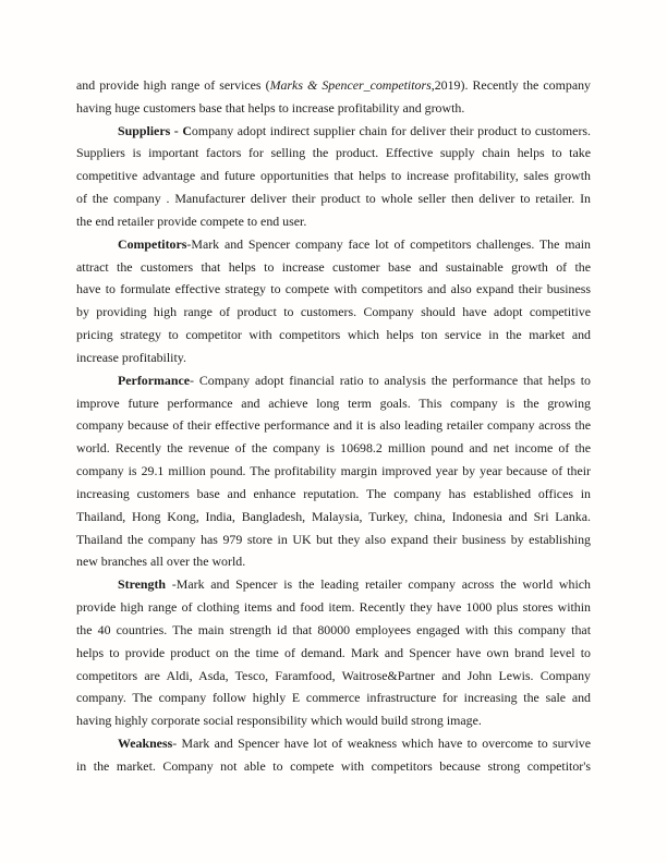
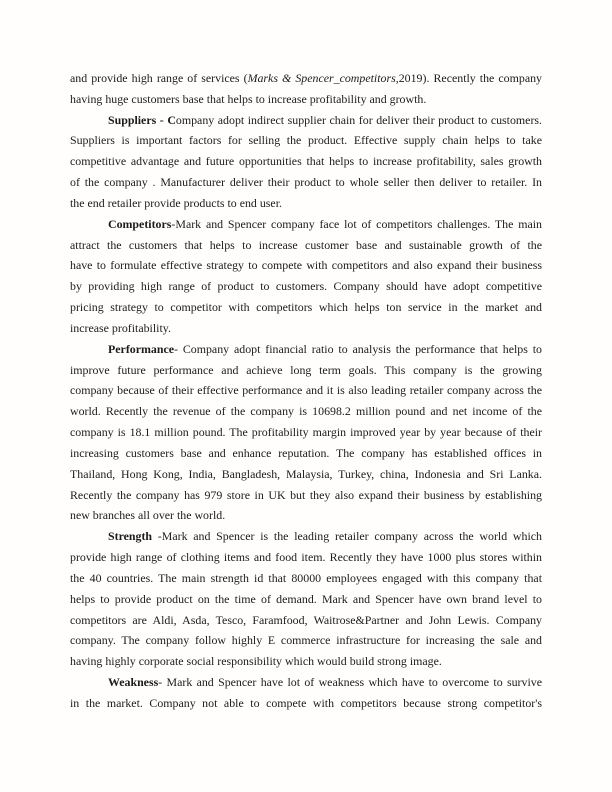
  and provide high range of services (Marks & Spencer_competitors,2019). Recently the company
  having huge customers base that helps to increase profitability and growth.
  Suppliers - Company adopt indirect supplier chain for deliver their product to customers.
  Suppliers is important factors for selling the product. Effective supply chain helps to take
  competitive advantage and future opportunities that helps to increase profitability, sales growth
  of the company . Manufacturer deliver their product to whole seller then deliver to retailer. In
- the end retailer provide compete to end user.
+ the end retailer provide products to end user.
  Competitors-Mark and Spencer company face lot of competitors challenges. The main
  attract the customers that helps to increase customer base and sustainable growth of the
  have to formulate effective strategy to compete with competitors and also expand their business
  by providing high range of product to customers. Company should have adopt competitive
  pricing strategy to competitor with competitors which helps ton service in the market and
  increase profitability.
  Performance- Company adopt financial ratio to analysis the performance that helps to
  improve future performance and achieve long term goals. This company is the growing
  company because of their effective performance and it is also leading retailer company across the
  world. Recently the revenue of the company is 10698.2 million pound and net income of the
- company is 29.1 million pound. The profitability margin improved year by year because of their
+ company is 18.1 million pound. The profitability margin improved year by year because of their
  increasing customers base and enhance reputation. The company has established offices in
  Thailand, Hong Kong, India, Bangladesh, Malaysia, Turkey, china, Indonesia and Sri Lanka.
- Thailand the company has 979 store in UK but they also expand their business by establishing
+ Recently the company has 979 store in UK but they also expand their business by establishing
  new branches all over the world.
  Strength -Mark and Spencer is the leading retailer company across the world which
  provide high range of clothing items and food item. Recently they have 1000 plus stores within
  the 40 countries. The main strength id that 80000 employees engaged with this company that
  helps to provide product on the time of demand. Mark and Spencer have own brand level to
  competitors are Aldi, Asda, Tesco, Faramfood, Waitrose&Partner and John Lewis. Company
  company. The company follow highly E commerce infrastructure for increasing the sale and
  having highly corporate social responsibility which would build strong image.
  Weakness- Mark and Spencer have lot of weakness which have to overcome to survive
  in the market. Company not able to compete with competitors because strong competitor's
